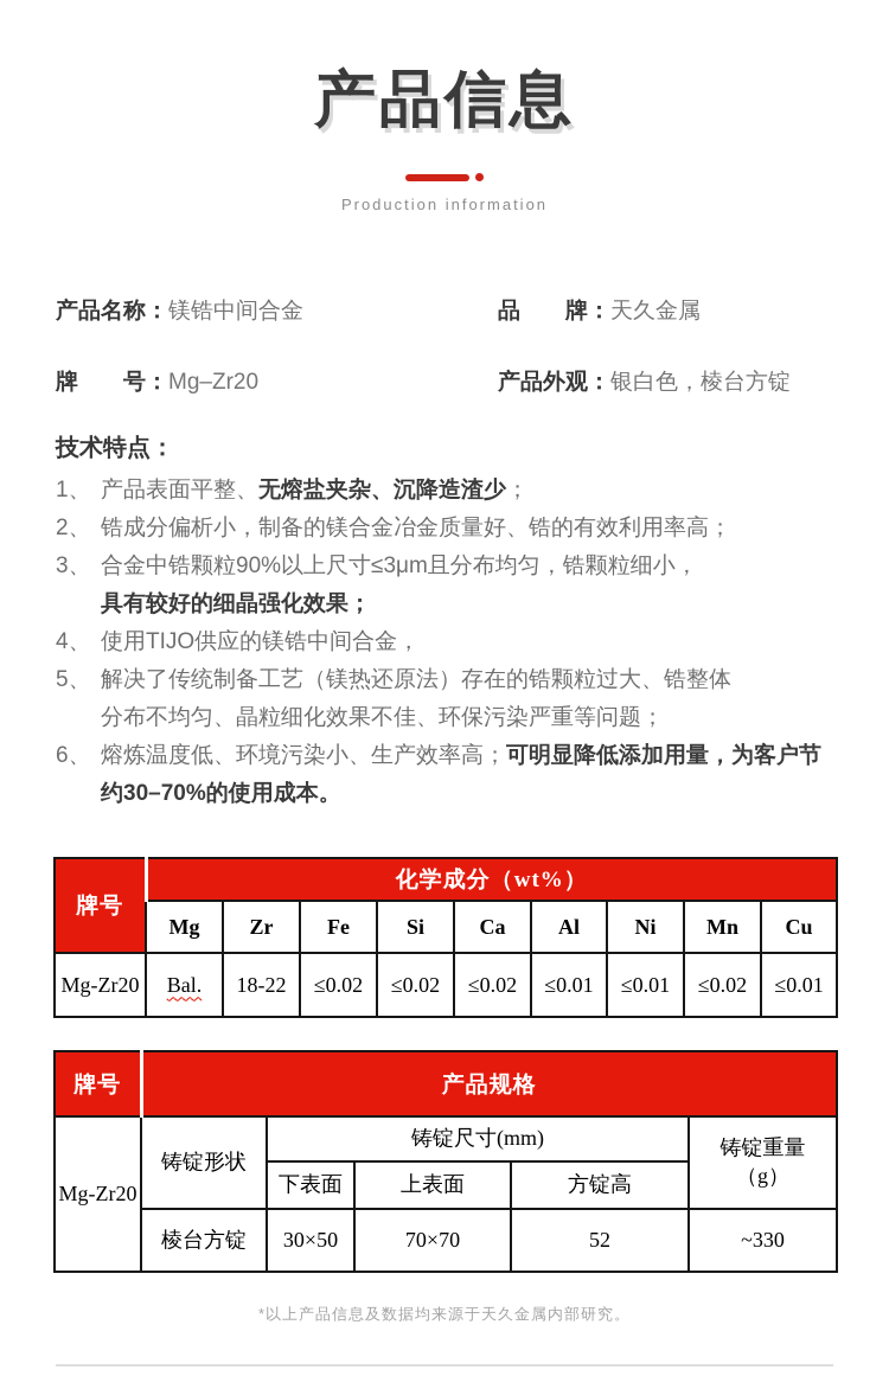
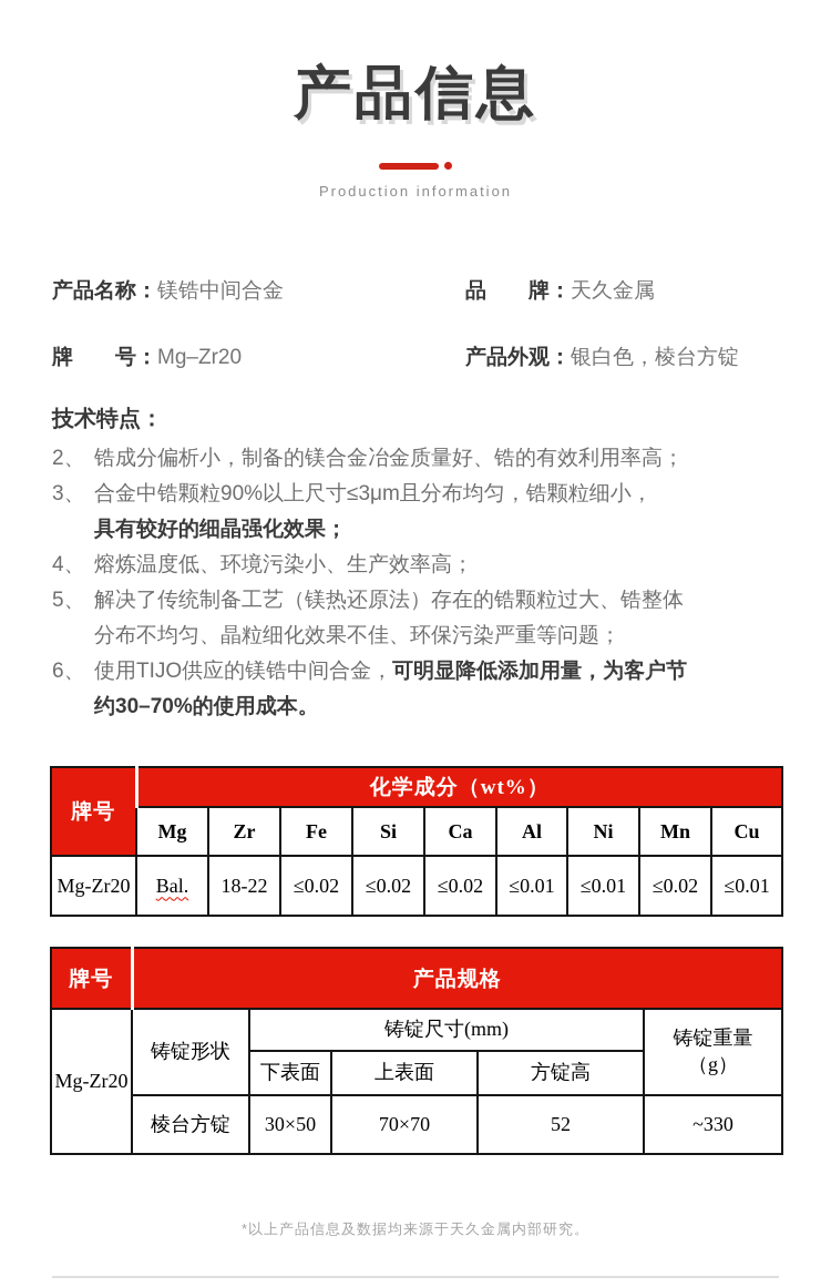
  产品信息
  Production information
  产品名称：镁锆中间合金
  品 牌：天久金属
  牌 号：Mg–Zr20
  产品外观：银白色，棱台方锭
  技术特点：
- 1、
- 产品表面平整、无熔盐夹杂、沉降造渣少；
  2、
  锆成分偏析小，制备的镁合金冶金质量好、锆的有效利用率高；
  3、
  合金中锆颗粒90%以上尺寸≤3μm且分布均匀，锆颗粒细小，
  具有较好的细晶强化效果；
  4、
- 使用TIJO供应的镁锆中间合金，
+ 熔炼温度低、环境污染小、生产效率高；
  5、
  解决了传统制备工艺（镁热还原法）存在的锆颗粒过大、锆整体
  分布不均匀、晶粒细化效果不佳、环保污染严重等问题；
  6、
- 熔炼温度低、环境污染小、生产效率高；可明显降低添加用量，为客户节
+ 使用TIJO供应的镁锆中间合金，可明显降低添加用量，为客户节
  约30–70%的使用成本。
  牌号	化学成分（wt%）
  Mg	Zr	Fe	Si	Ca	Al	Ni	Mn	Cu
  Mg-Zr20	Bal.	18-22	≤0.02	≤0.02	≤0.02	≤0.01	≤0.01	≤0.02	≤0.01
  牌号	产品规格
  Mg-Zr20	铸锭形状	铸锭尺寸(mm)	铸锭重量 （g）
  下表面	上表面	方锭高
  棱台方锭	30×50	70×70	52	~330
  *以上产品信息及数据均来源于天久金属内部研究。
